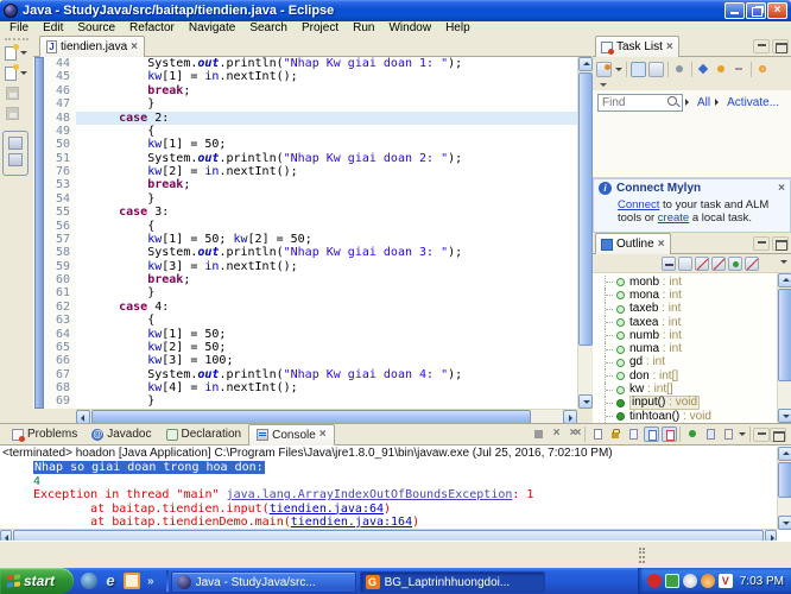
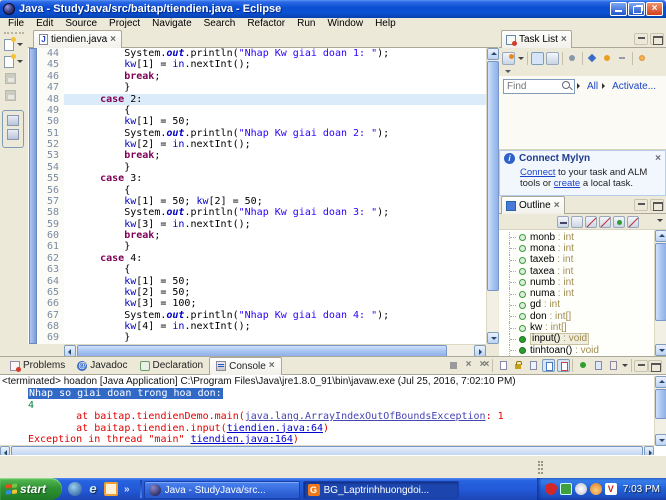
  Java - StudyJava/src/baitap/tiendien.java - Eclipse
  ×
  File
  Edit
  Source
- Refactor
+ Project
  Navigate
  Search
- Project
+ Refactor
  Run
  Window
  Help
  J
  tiendien.java
  ×
  44
  System.out.println("Nhap Kw giai doan 1: ");
  45
  kw[1] = in.nextInt();
  46
  break;
  47
  }
  48
  case 2:
  49
  {
  50
  kw[1] = 50;
  51
  System.out.println("Nhap Kw giai doan 2: ");
- 76
+ 52
  kw[2] = in.nextInt();
  53
  break;
  54
  }
  55
  case 3:
  56
  {
  57
  kw[1] = 50; kw[2] = 50;
  58
  System.out.println("Nhap Kw giai doan 3: ");
  59
  kw[3] = in.nextInt();
  60
  break;
  61
  }
  62
  case 4:
  63
  {
  64
  kw[1] = 50;
  65
  kw[2] = 50;
  66
  kw[3] = 100;
  67
  System.out.println("Nhap Kw giai doan 4: ");
  68
  kw[4] = in.nextInt();
  69
  }
  Task List
  ×
  Find
  All
  Activate...
  i
  Connect Mylyn
  ×
  Connect to your task and ALM tools or create a local task.
  Outline
  ×
  monb : int
  mona : int
  taxeb : int
  taxea : int
  numb : int
  numa : int
  gd : int
  don : int[]
  kw : int[]
  input() : void
  tinhtoan() : void
  Problems
  @
  Javadoc
  Declaration
  Console
  ×
  ×
  ××
  <terminated> hoadon [Java Application] C:\Program Files\Java\jre1.8.0_91\bin\javaw.exe (Jul 25, 2016, 7:02:10 PM)
  Nhap so giai doan trong hoa don:
  4
- Exception in thread "main" java.lang.ArrayIndexOutOfBoundsException: 1
+ at baitap.tiendienDemo.main(java.lang.ArrayIndexOutOfBoundsException: 1
  at baitap.tiendien.input(tiendien.java:64)
- at baitap.tiendienDemo.main(tiendien.java:164)
+ Exception in thread "main" tiendien.java:164)
  start
  e
  »
  Java - StudyJava/src...
  G
  BG_Laptrinhhuongdoi...
  V
  7:03 PM
